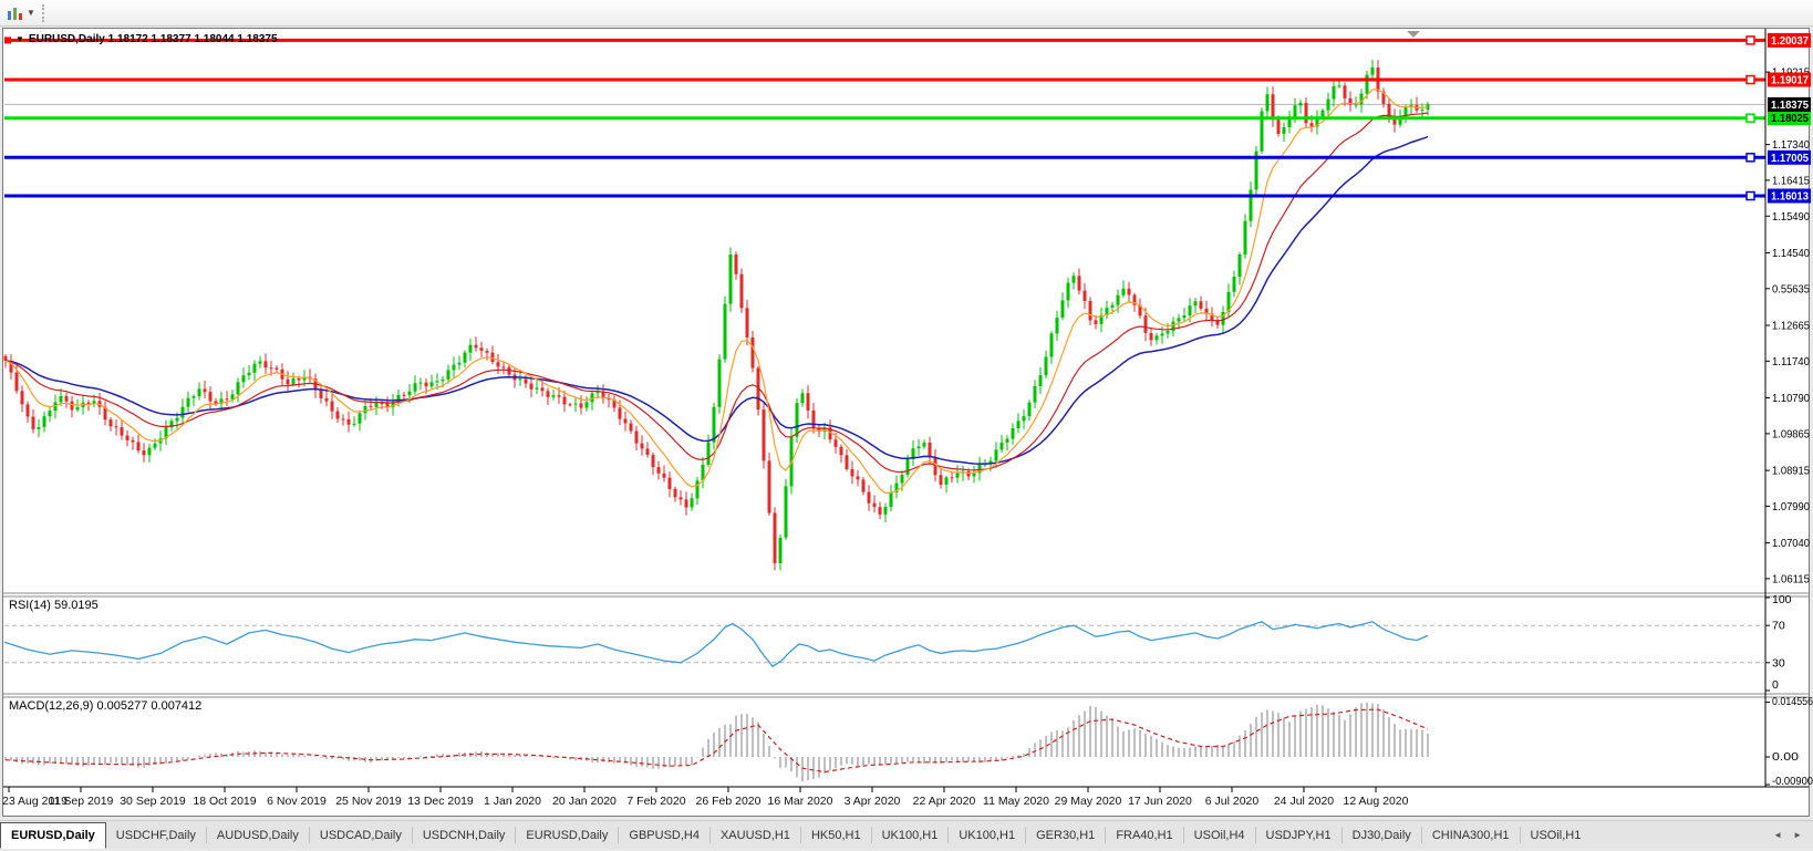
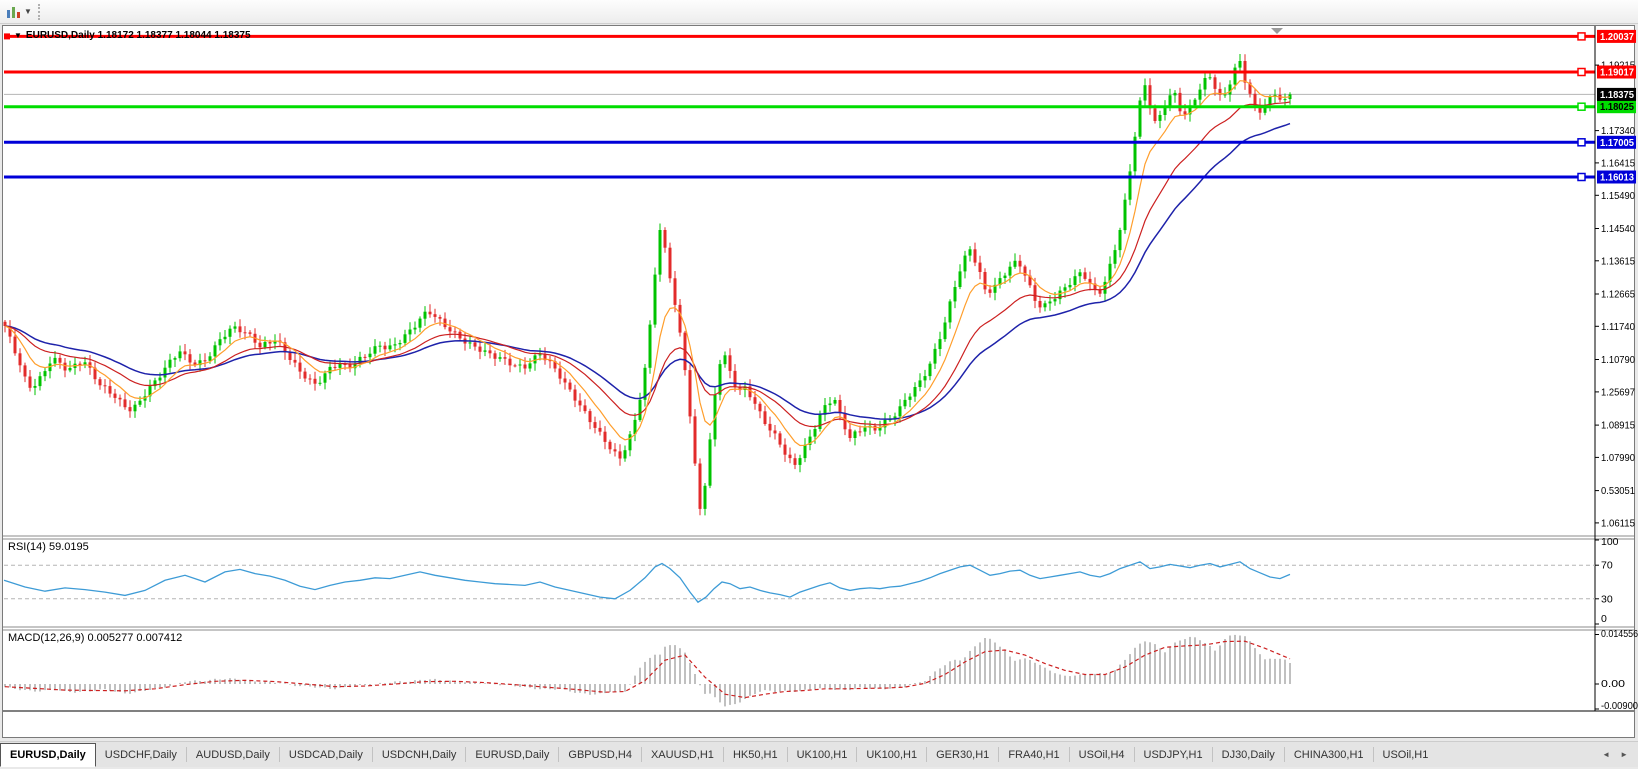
  ▼
  1.17340
  1.16415
  1.15490
  1.14540
- 0.55635
+ 1.13615
  1.12665
  1.11740
  1.10790
- 1.09865
+ 1.25697
  1.08915
  1.07990
- 1.07040
+ 0.53051
  1.06115
  1.20037
  1.19017
  1.18025
  1.17005
  1.16013
  1.18375
  100
  70
  30
  0
  0.014556
  0.00
  -0.00900
- 23 Aug 2019
- 11 Sep 2019
- 30 Sep 2019
- 18 Oct 2019
- 6 Nov 2019
- 25 Nov 2019
- 13 Dec 2019
- 1 Jan 2020
- 20 Jan 2020
- 7 Feb 2020
- 26 Feb 2020
- 16 Mar 2020
- 3 Apr 2020
- 22 Apr 2020
- 11 May 2020
- 29 May 2020
- 17 Jun 2020
- 6 Jul 2020
- 24 Jul 2020
- 12 Aug 2020
  ▼ EURUSD,Daily 1.18172 1.18377 1.18044 1.18375
  RSI(14) 59.0195
  MACD(12,26,9) 0.005277 0.007412
  EURUSD,Daily
  USDCHF,Daily
  AUDUSD,Daily
  USDCAD,Daily
  USDCNH,Daily
  EURUSD,Daily
  GBPUSD,H4
  XAUUSD,H1
  HK50,H1
  UK100,H1
  UK100,H1
  GER30,H1
  FRA40,H1
  USOil,H4
  USDJPY,H1
  DJ30,Daily
  CHINA300,H1
  USOil,H1
  ◄
  ►
